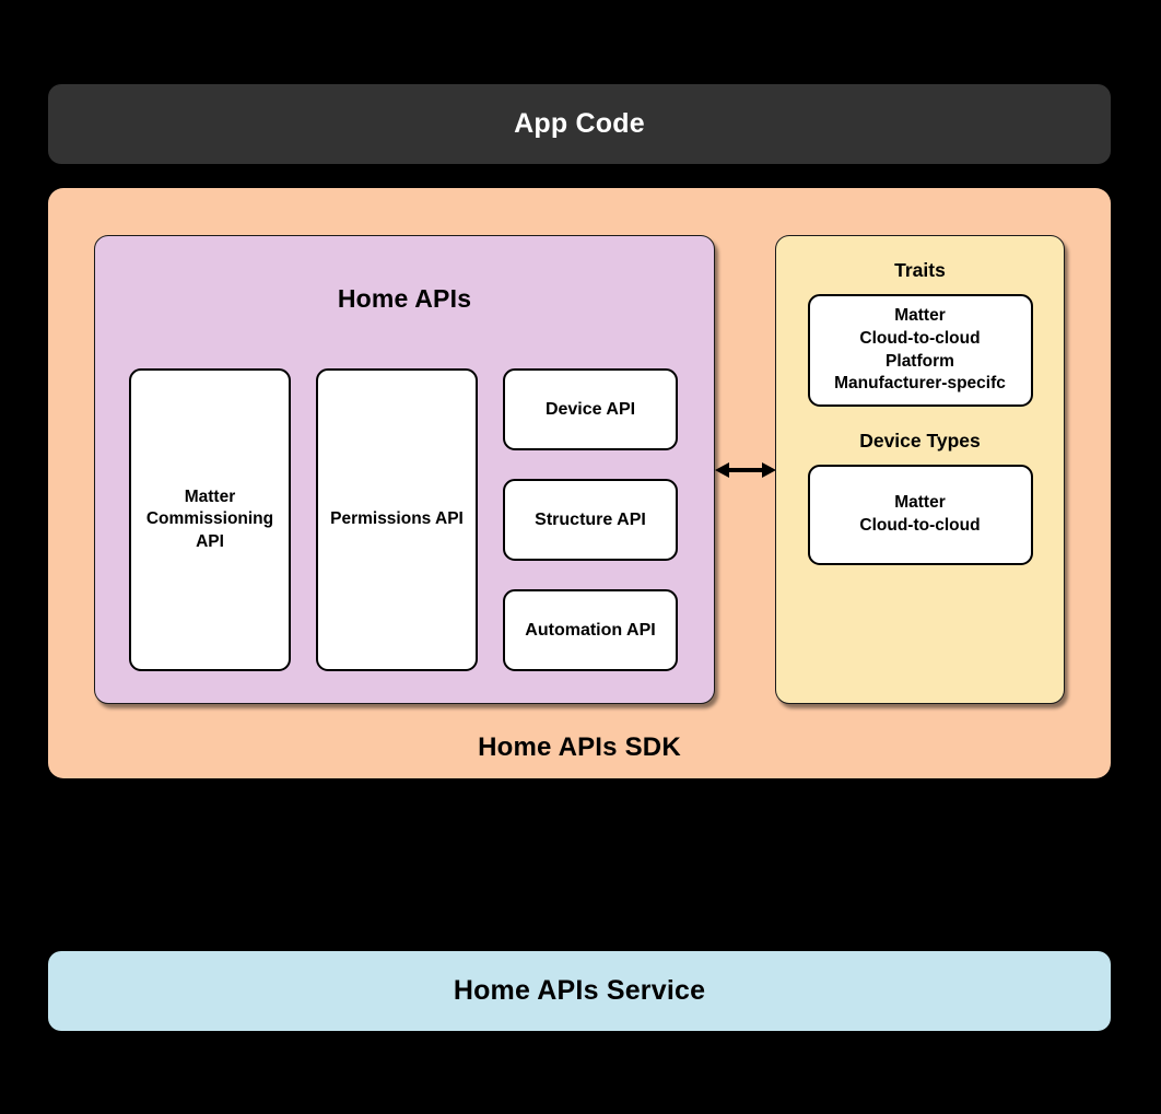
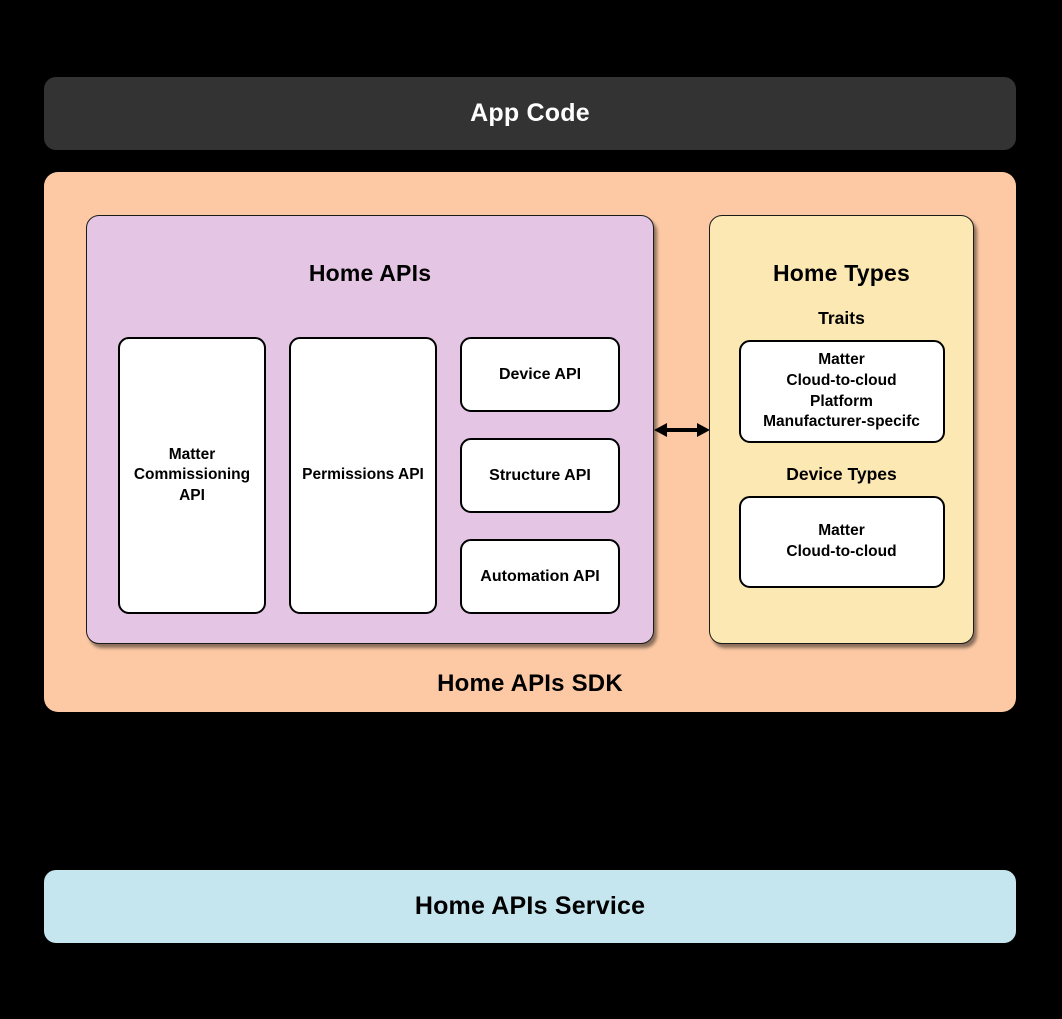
  App Code
  Home APIs
  Matter
  Commissioning
  API
  Permissions API
  Device API
  Structure API
  Automation API
+ Home Types
  Traits
  Matter
  Cloud-to-cloud
  Platform
  Manufacturer-specifc
  Device Types
  Matter
  Cloud-to-cloud
  Home APIs SDK
  Home APIs Service
